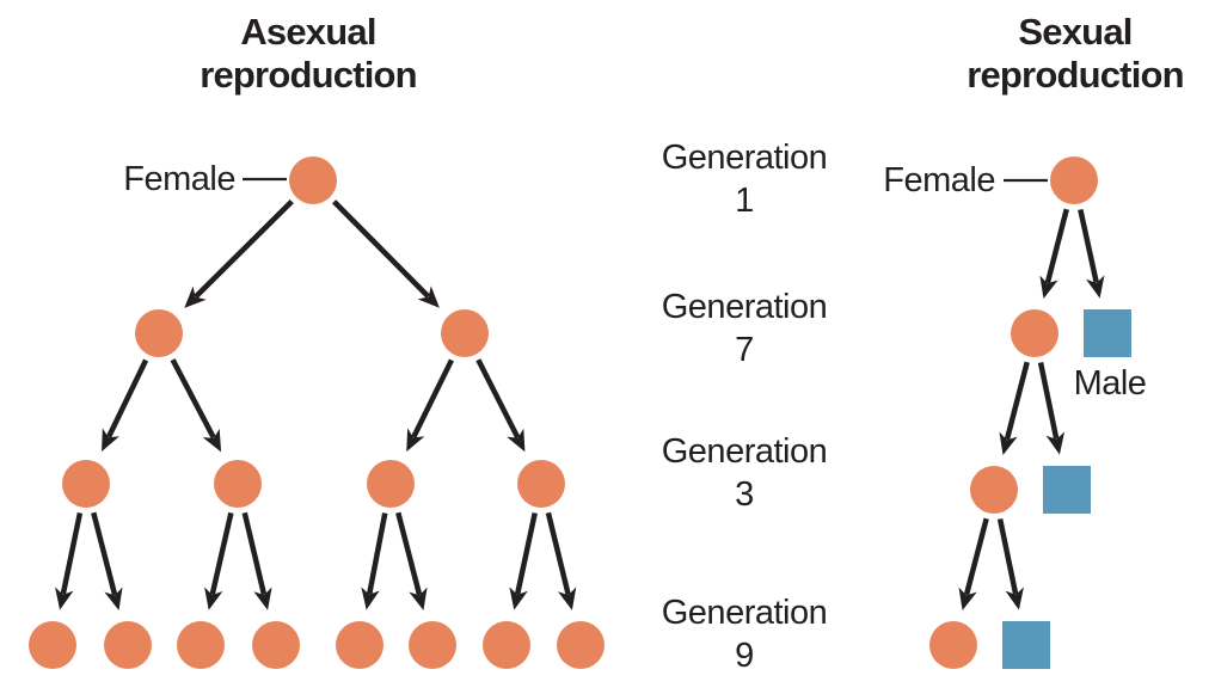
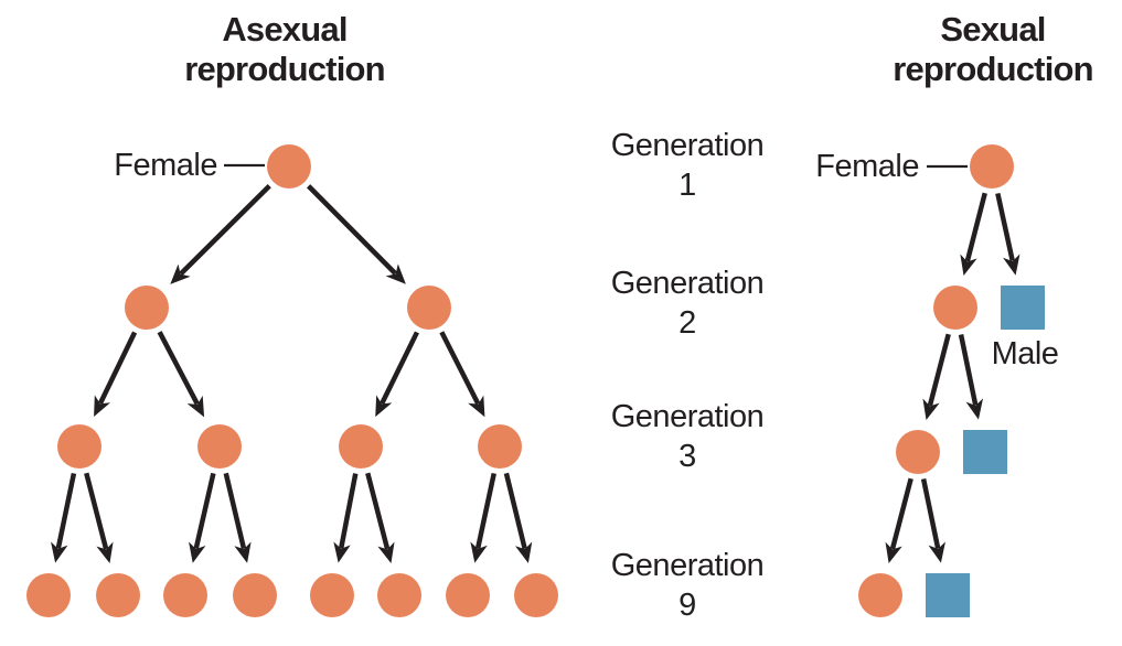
  Asexual
  reproduction
  Sexual
  reproduction
  Generation
  1
  Generation
- 7
+ 2
  Generation
  3
  Generation
  9
  Female
  Female
  Male
